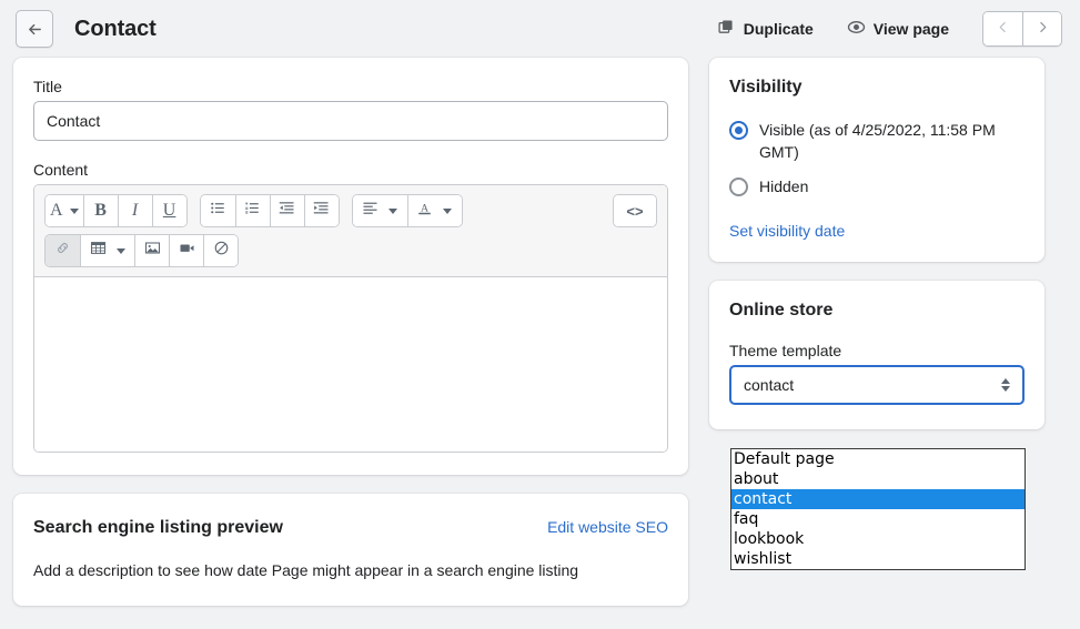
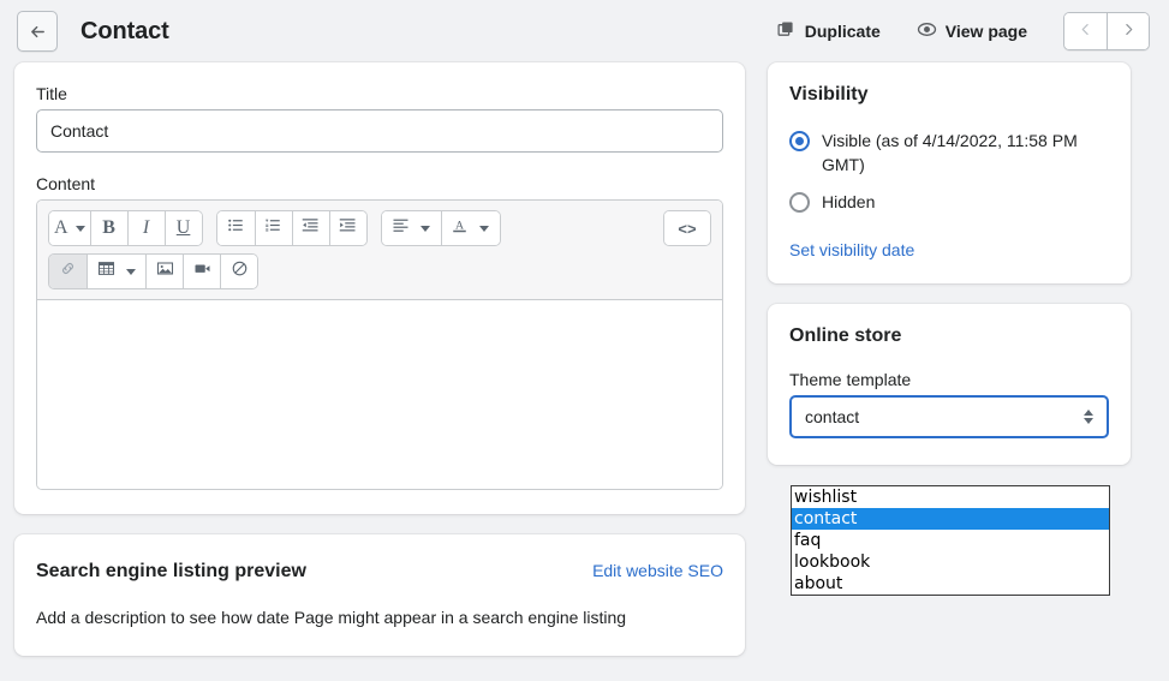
  Contact
  Duplicate
  View page
  Title
  Contact
  Content
  A
  B
  I
  U
  A
  <>
  Search engine listing preview
  Edit website SEO
  Add a description to see how date Page might appear in a search engine listing
  Visibility
- Visible (as of 4/25/2022, 11:58 PM GMT)
+ Visible (as of 4/14/2022, 11:58 PM GMT)
  Hidden
  Set visibility date
  Online store
  Theme template
  contact
- Default page
- about
+ wishlist
  contact
  faq
  lookbook
- wishlist
+ about
